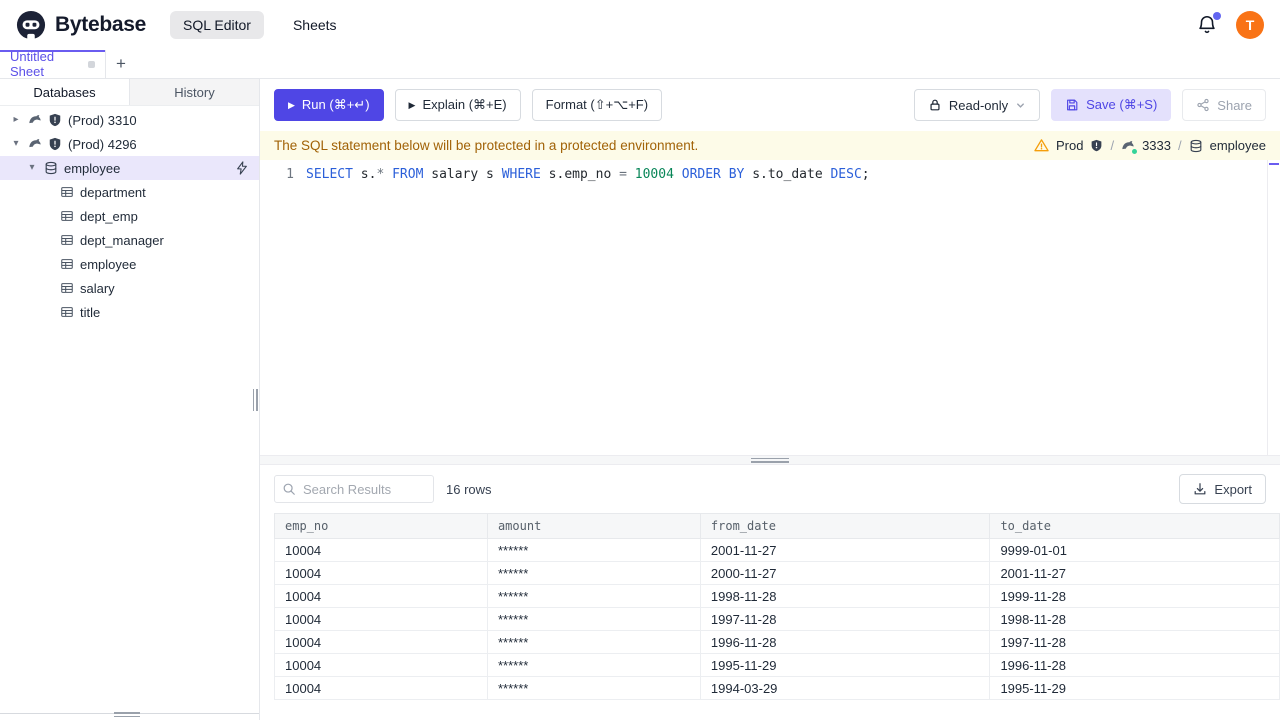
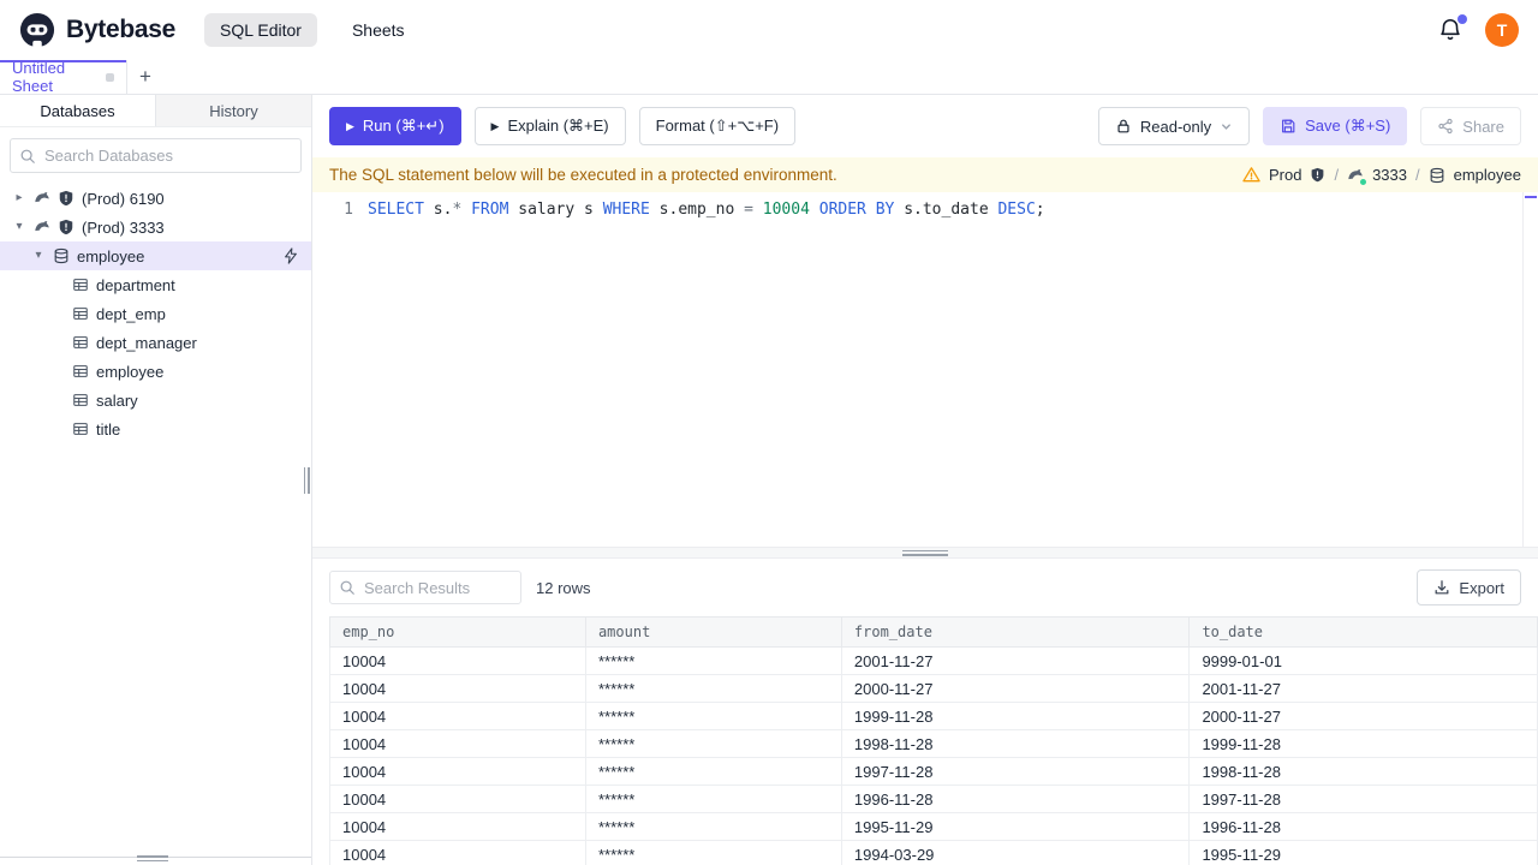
  Bytebase
  SQL Editor
  Sheets
  T
  Untitled Sheet
  +
  Databases
  History
+ Search Databases
  ▸
- (Prod) 3310
+ (Prod) 6190
  ▾
- (Prod) 4296
+ (Prod) 3333
  ▾
  employee
  department
  dept_emp
  dept_manager
  employee
  salary
  title
  ▶
  Run (⌘+↵)
  ▶
  Explain (⌘+E)
  Format (⇧+⌥+F)
  Read-only
  Save (⌘+S)
  Share
- The SQL statement below will be protected in a protected environment.
+ The SQL statement below will be executed in a protected environment.
  Prod
  /
  3333
  /
  employee
  1
  SELECT s.* FROM salary s WHERE s.emp_no = 10004 ORDER BY s.to_date DESC;
  Search Results
- 16 rows
+ 12 rows
  Export
  emp_no	amount	from_date	to_date
  10004	******	2001-11-27	9999-01-01
  10004	******	2000-11-27	2001-11-27
+ 10004	******	1999-11-28	2000-11-27
  10004	******	1998-11-28	1999-11-28
  10004	******	1997-11-28	1998-11-28
  10004	******	1996-11-28	1997-11-28
  10004	******	1995-11-29	1996-11-28
  10004	******	1994-03-29	1995-11-29
